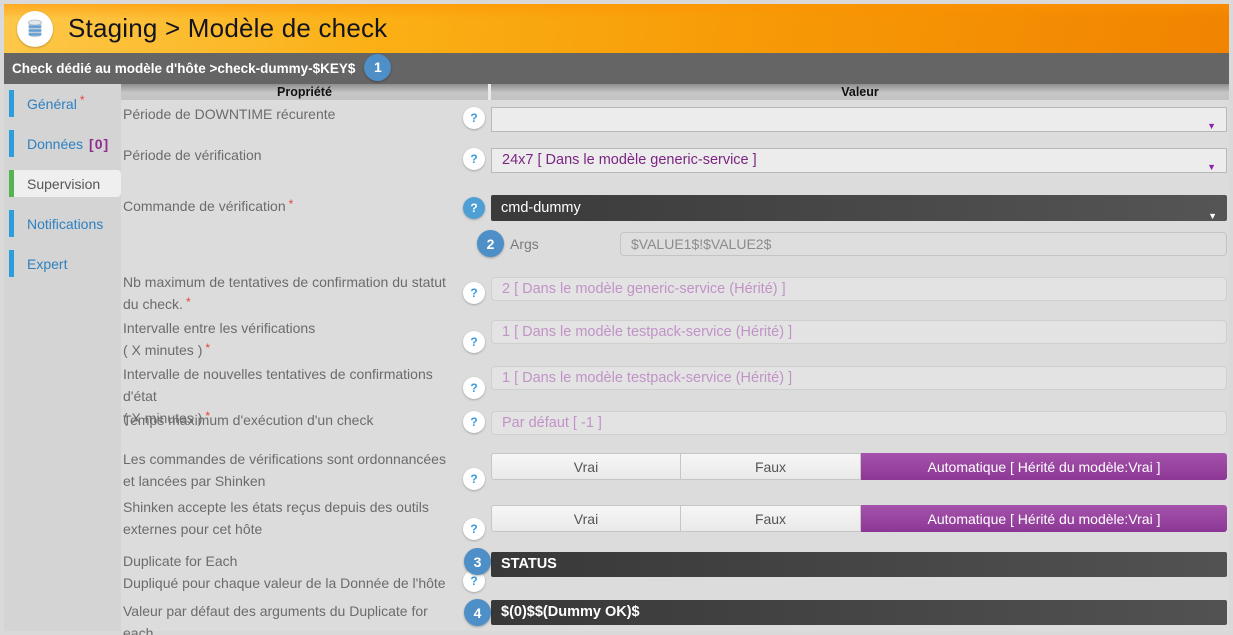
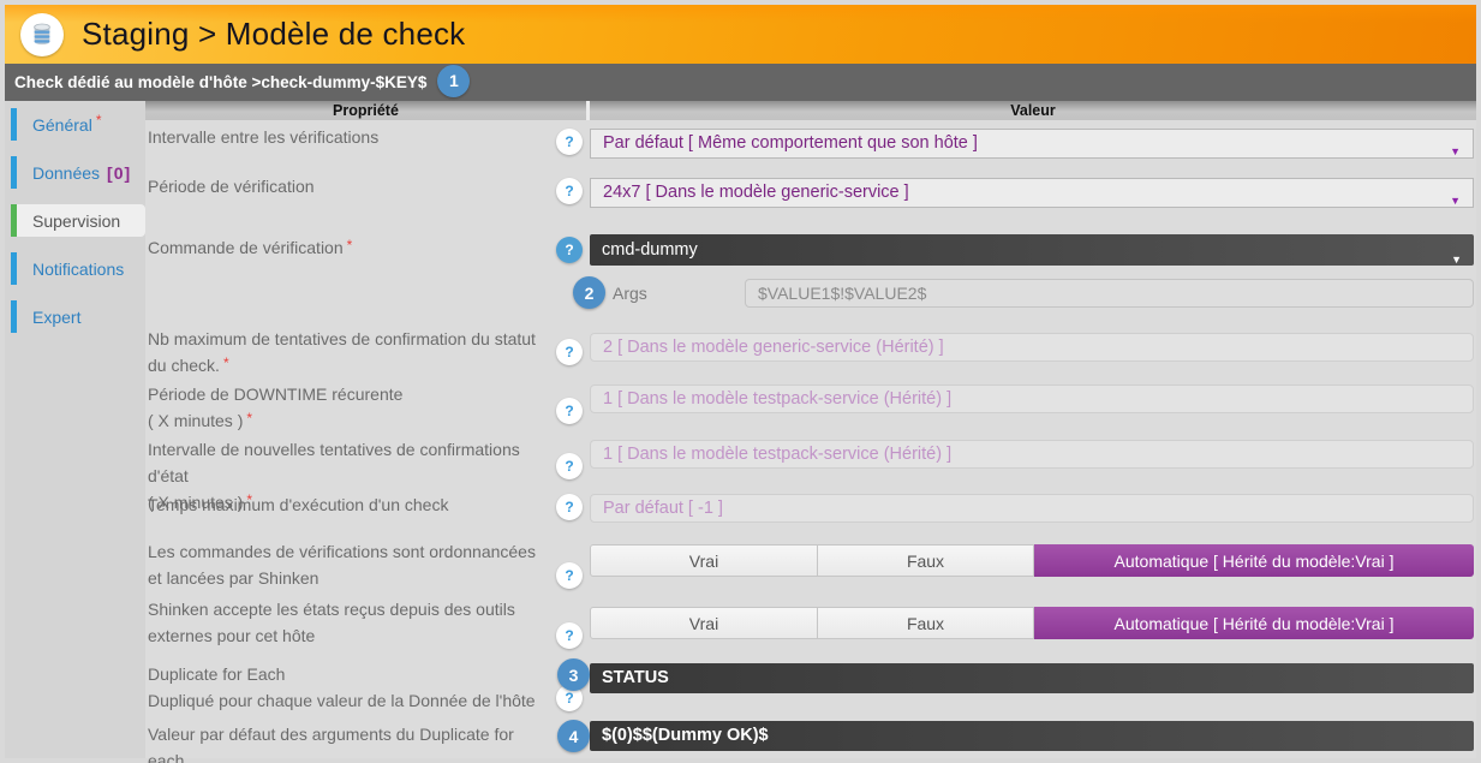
  Staging > Modèle de check
  Check dédié au modèle d'hôte >check-dummy-$KEY$
  1
  Général
  *
  Données
  [0]
  Supervision
  Notifications
  Expert
  Propriété
  Valeur
- Période de DOWNTIME récurente
+ Intervalle entre les vérifications
  ?
+ Par défaut [ Même comportement que son hôte ]
  ▼
  Période de vérification
  ?
  24x7 [ Dans le modèle generic-service ]
  ▼
  Commande de vérification *
  ?
  cmd-dummy
  ▼
  2
  Args
  $VALUE1$!$VALUE2$
  Nb maximum de tentatives de confirmation du statut du check. *
  ?
  2 [ Dans le modèle generic-service (Hérité) ]
- Intervalle entre les vérifications
+ Période de DOWNTIME récurente
  ( X minutes ) *
  ?
  1 [ Dans le modèle testpack-service (Hérité) ]
  Intervalle de nouvelles tentatives de confirmations d'état
  ( X minutes ) *
  ?
  1 [ Dans le modèle testpack-service (Hérité) ]
  Temps maximum d'exécution d'un check
  ?
  Par défaut [ -1 ]
  Les commandes de vérifications sont ordonnancées et lancées par Shinken
  ?
  Vrai
  Faux
  Automatique [ Hérité du modèle:Vrai ]
  Shinken accepte les états reçus depuis des outils externes pour cet hôte
  ?
  Vrai
  Faux
  Automatique [ Hérité du modèle:Vrai ]
  Duplicate for Each
  Dupliqué pour chaque valeur de la Donnée de l'hôte
  ?
  3
  STATUS
  Valeur par défaut des arguments du Duplicate for each
  4
  $(0)$$(Dummy OK)$
